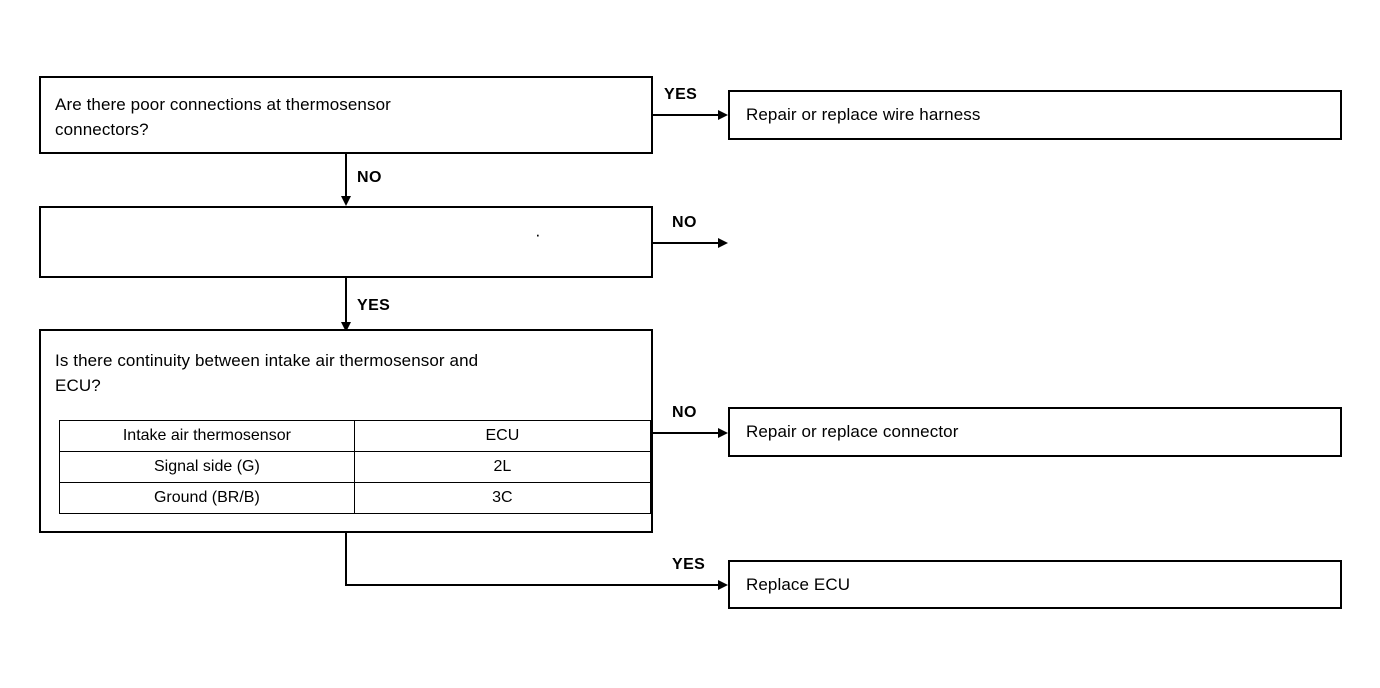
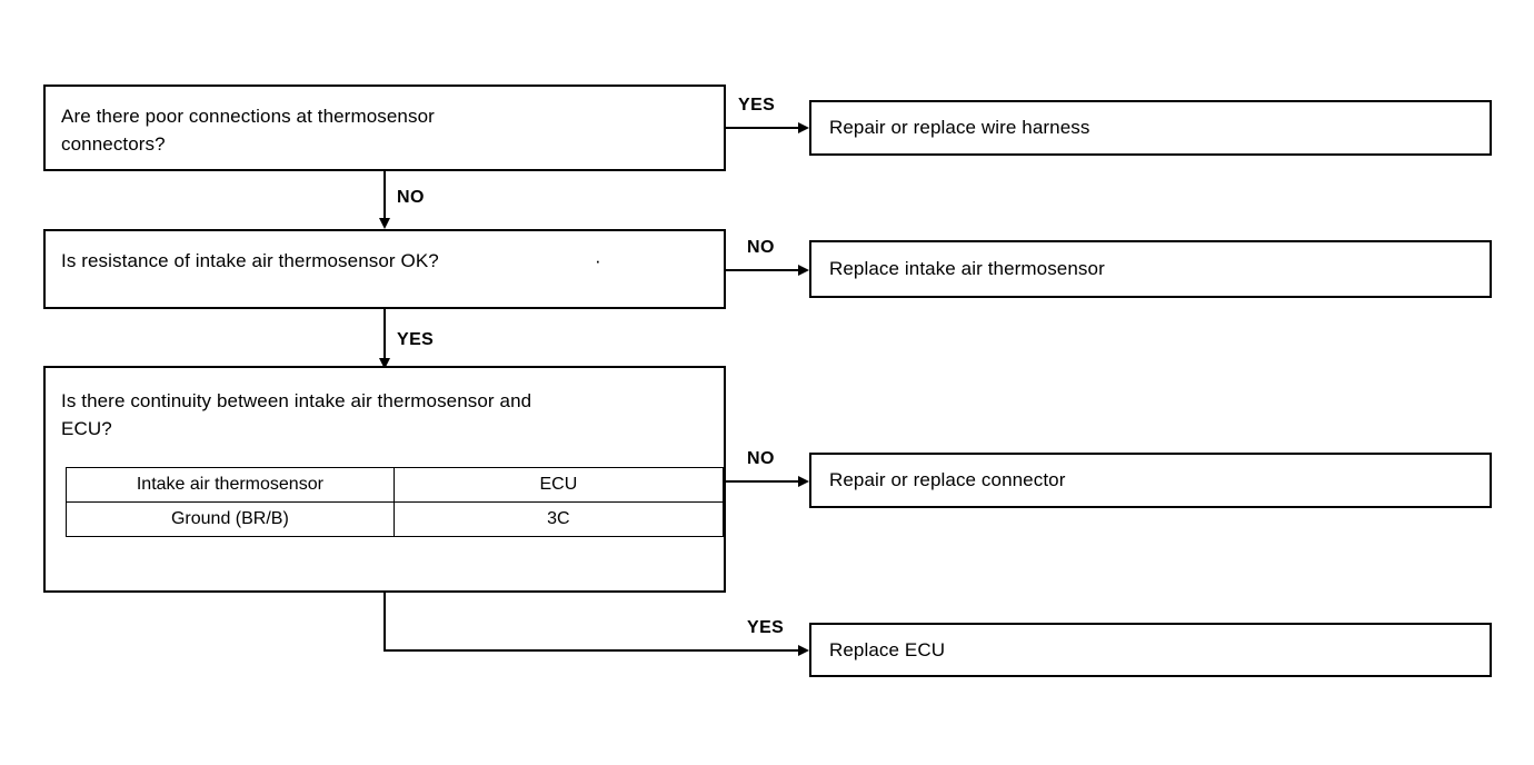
  Are there poor connections at thermosensor
  connectors?
  YES
  NO
+ Is resistance of intake air thermosensor OK?
  ·
  NO
  YES
  Is there continuity between intake air thermosensor and
  ECU?
  Intake air thermosensor	ECU
- Signal side (G)	2L
  Ground (BR/B)	3C
  NO
  YES
  Repair or replace wire harness
+ Replace intake air thermosensor
  Repair or replace connector
  Replace ECU
